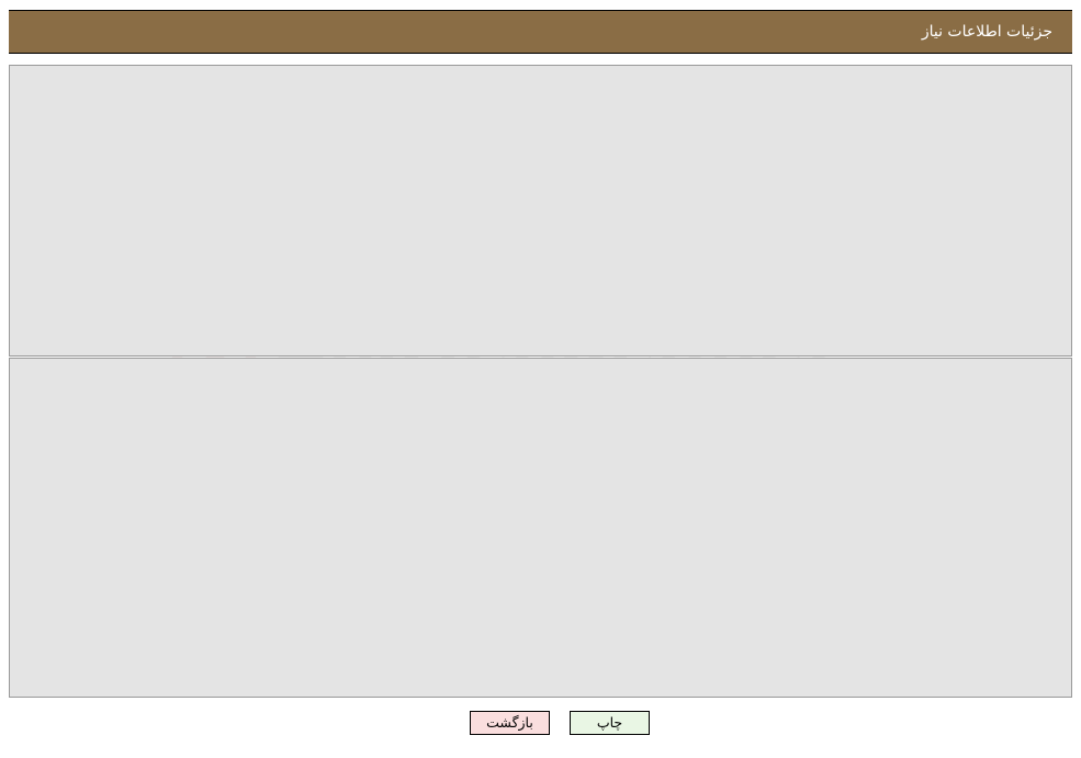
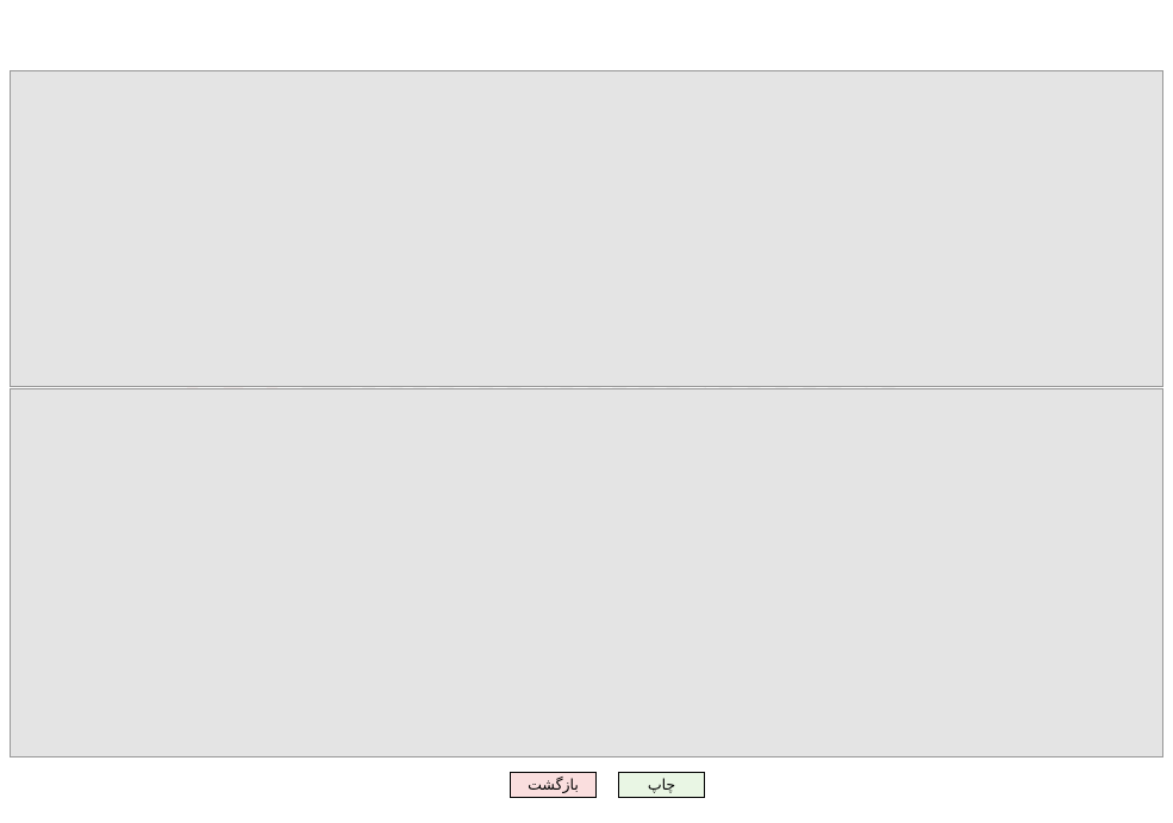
- جزئیات اطلاعات نیاز
  چاپ
  بازگشت
